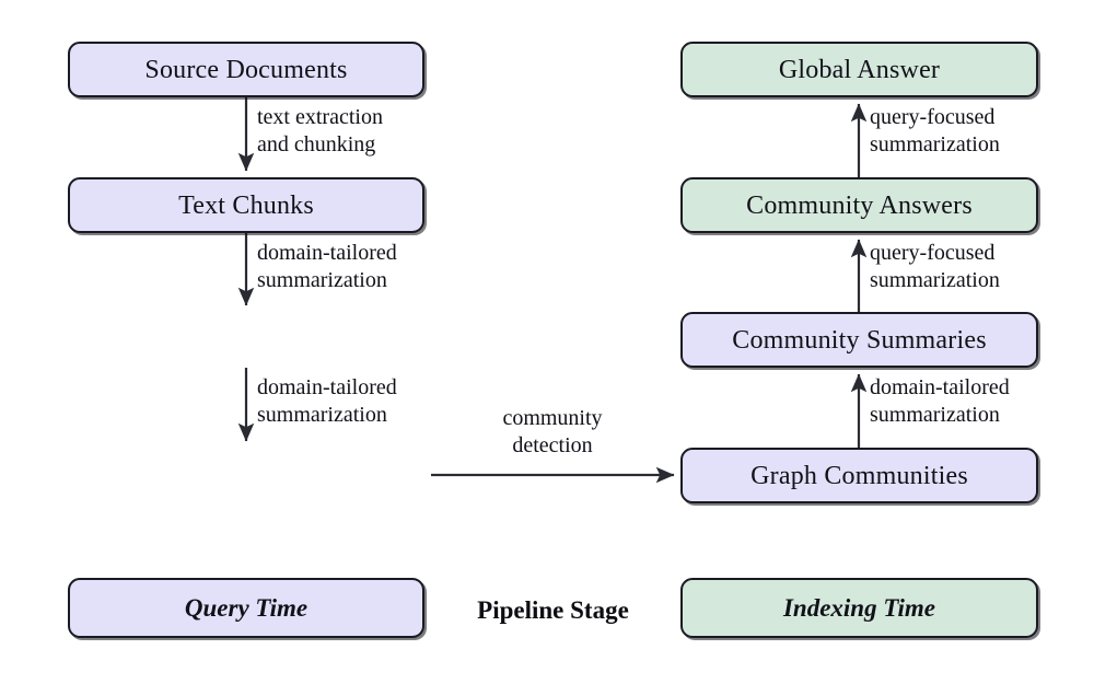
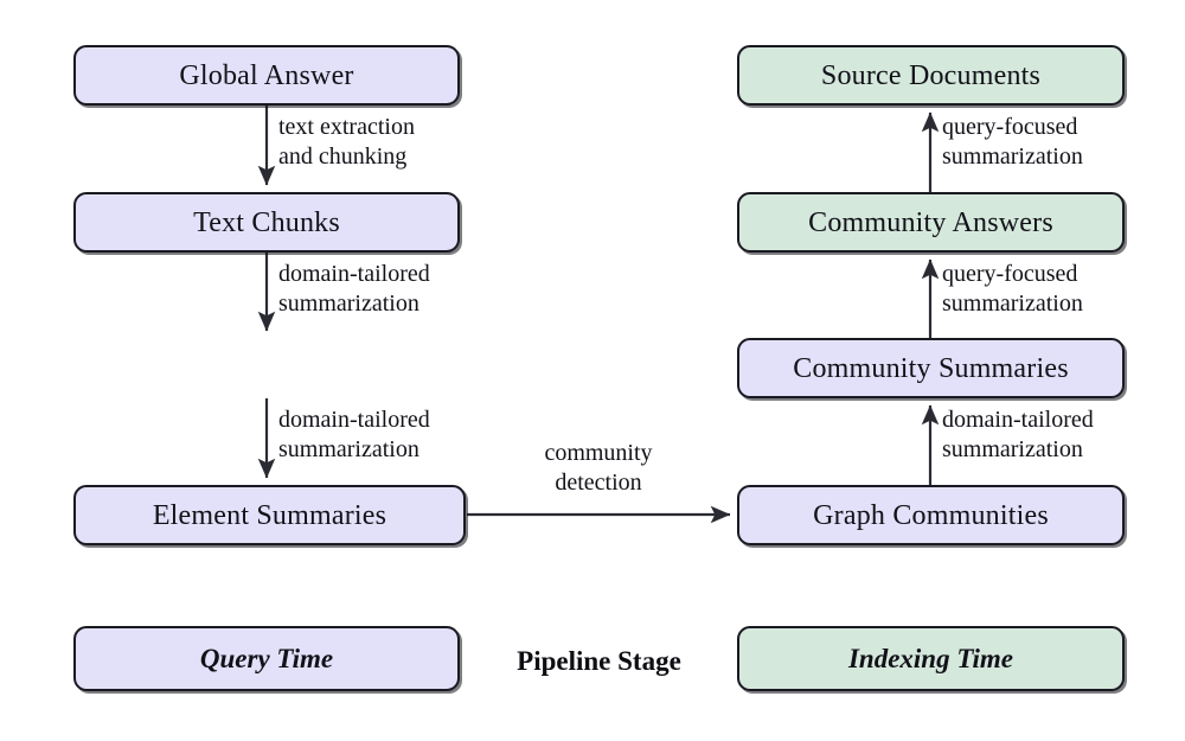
- Source Documents
+ Global Answer
  Text Chunks
+ Element Summaries
- Global Answer
+ Source Documents
  Community Answers
  Community Summaries
  Graph Communities
  text extraction
  and chunking
  domain-tailored
  summarization
  domain-tailored
  summarization
  community
  detection
  domain-tailored
  summarization
  query-focused
  summarization
  query-focused
  summarization
  Query Time
  Pipeline Stage
  Indexing Time
